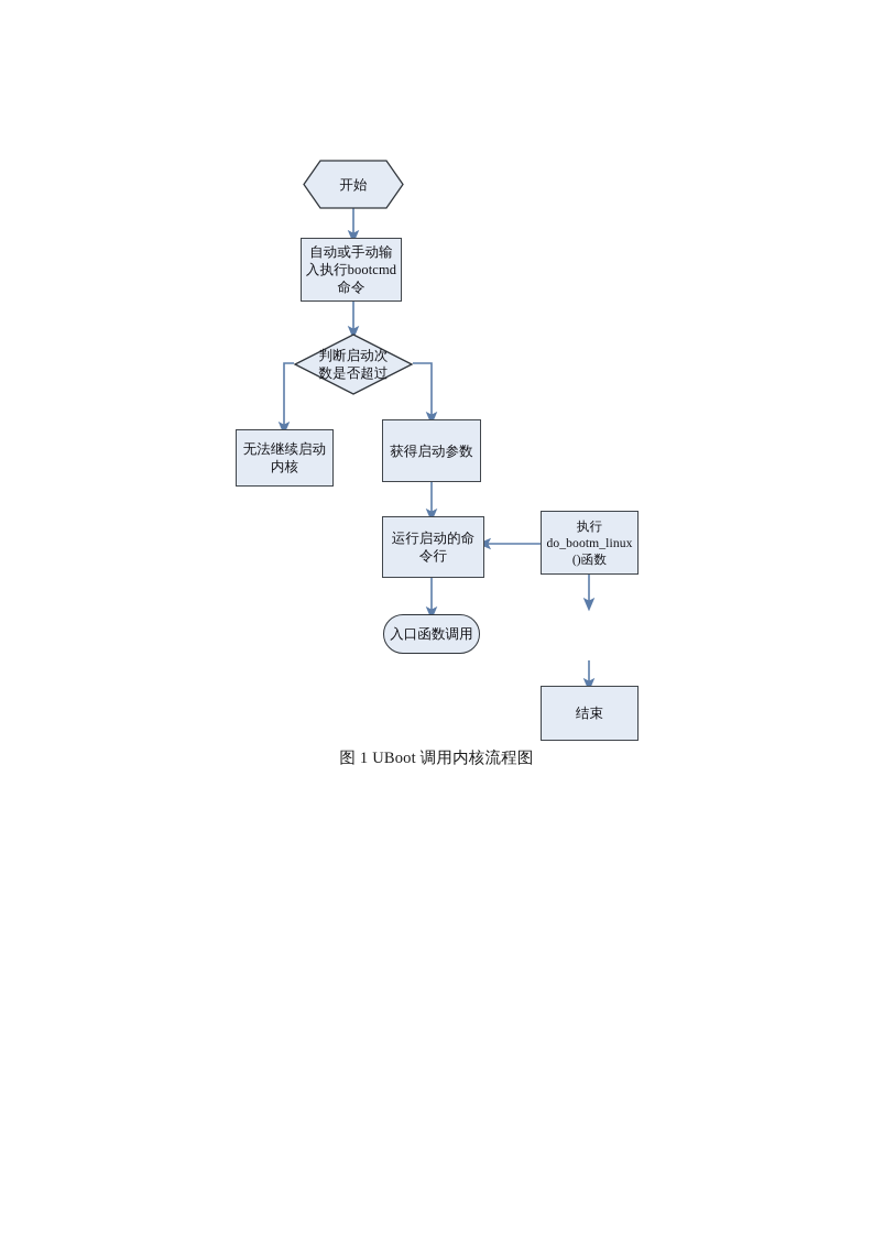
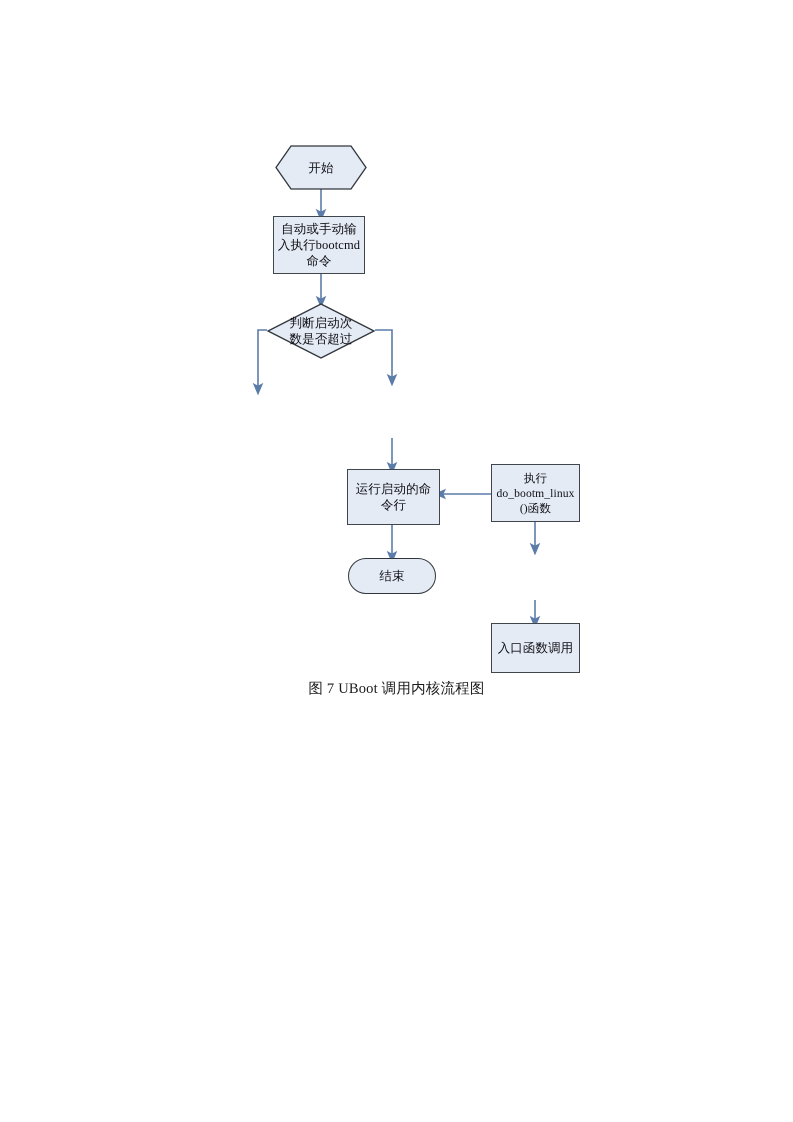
  开始
  自动或手动输
  入执行bootcmd
  命令
  判断启动次
  数是否超过
- 无法继续启动
- 内核
- 获得启动参数
  运行启动的命
  令行
- 入口函数调用
+ 结束
  执行
  do_bootm_linux
  ()函数
- 结束
+ 入口函数调用
- 图 1 UBoot 调用内核流程图
+ 图 7 UBoot 调用内核流程图
